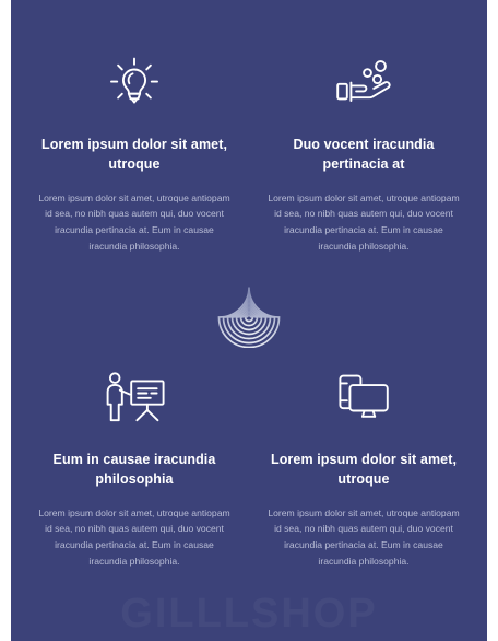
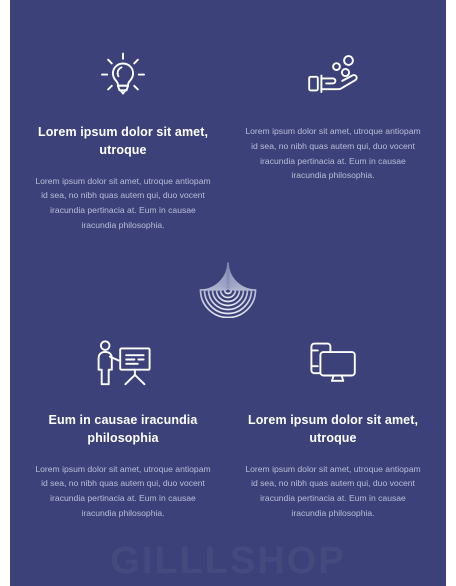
  Lorem ipsum dolor sit amet, utroque
  Lorem ipsum dolor sit amet, utroque antiopam id sea, no nibh quas autem qui, duo vocent iracundia pertinacia at. Eum in causae iracundia philosophia.
- Duo vocent iracundia pertinacia at
  Lorem ipsum dolor sit amet, utroque antiopam id sea, no nibh quas autem qui, duo vocent iracundia pertinacia at. Eum in causae iracundia philosophia.
  Eum in causae iracundia philosophia
  Lorem ipsum dolor sit amet, utroque antiopam id sea, no nibh quas autem qui, duo vocent iracundia pertinacia at. Eum in causae iracundia philosophia.
  Lorem ipsum dolor sit amet, utroque
  Lorem ipsum dolor sit amet, utroque antiopam id sea, no nibh quas autem qui, duo vocent iracundia pertinacia at. Eum in causae iracundia philosophia.
